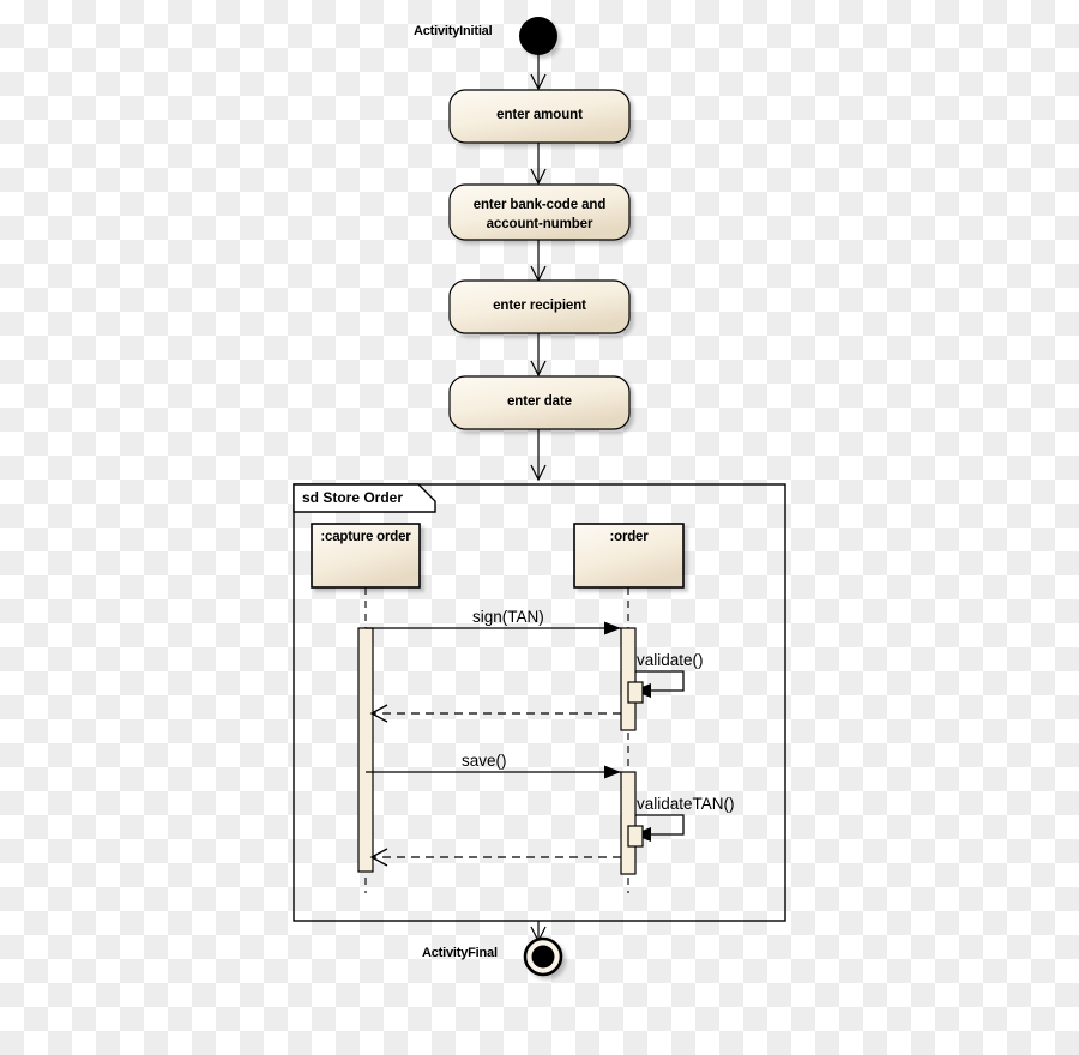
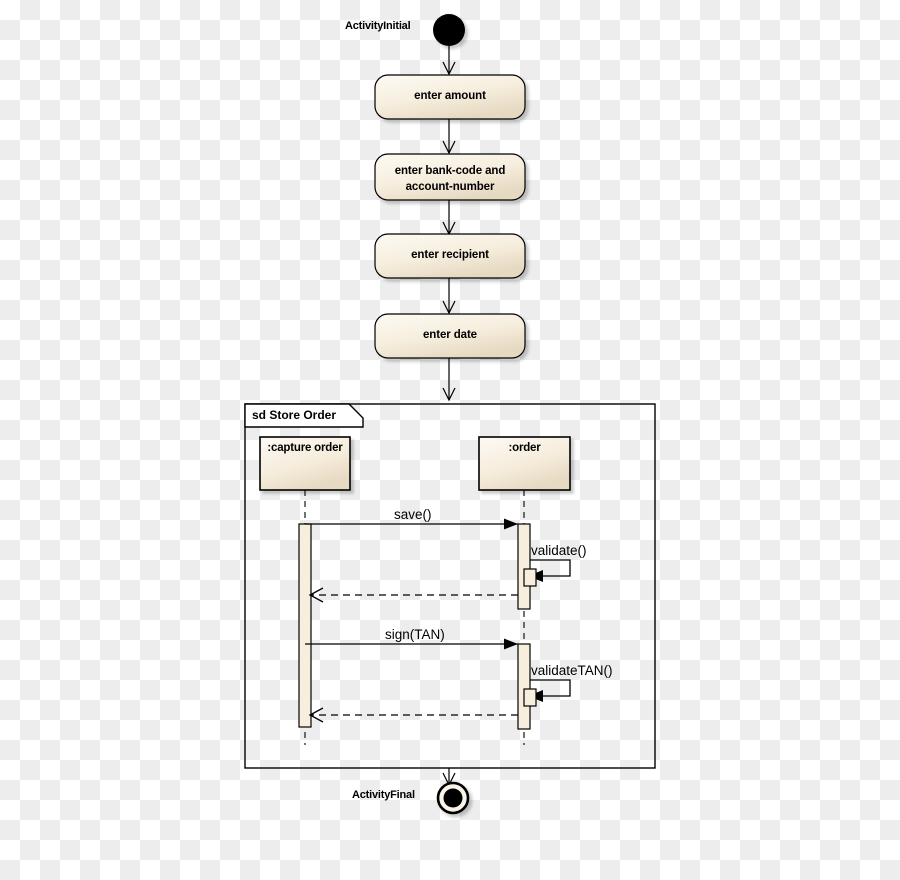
  ActivityInitial
  enter amount
  enter bank-code and account-number
  enter recipient
  enter date
  sd Store Order
  :capture order
  :order
- sign(TAN)
+ save()
  validate()
- save()
+ sign(TAN)
  validateTAN()
  ActivityFinal
